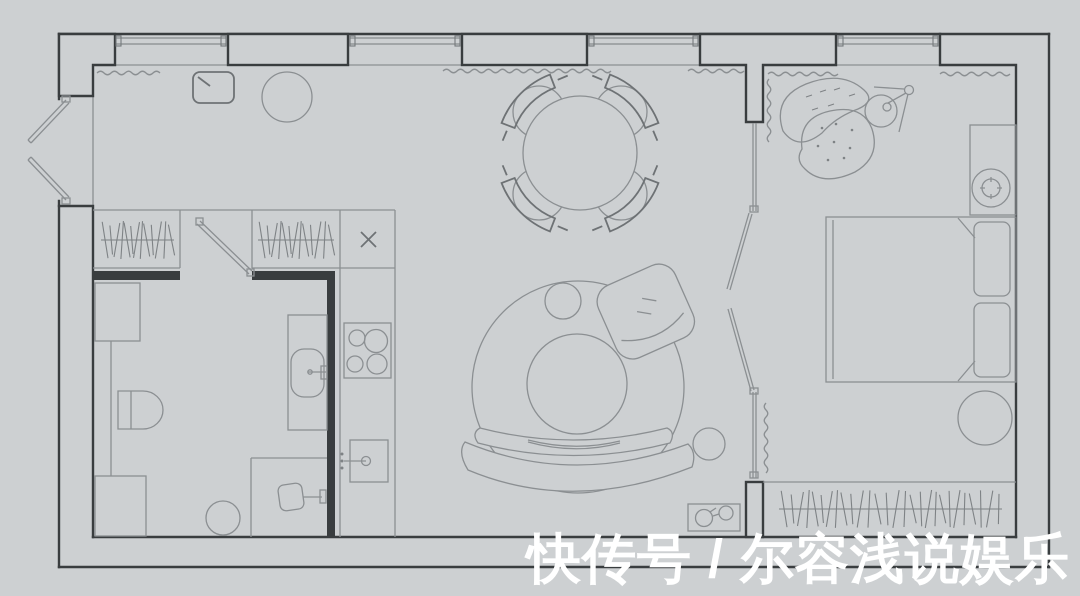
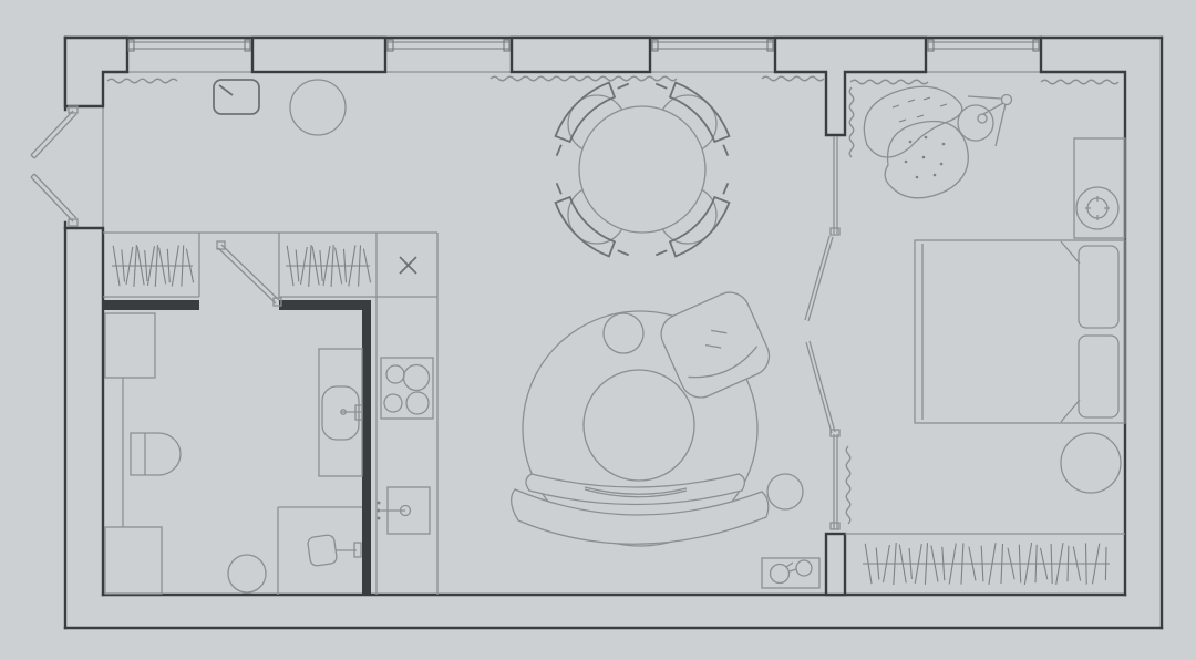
- 快传号 / 尔容浅说娱乐
